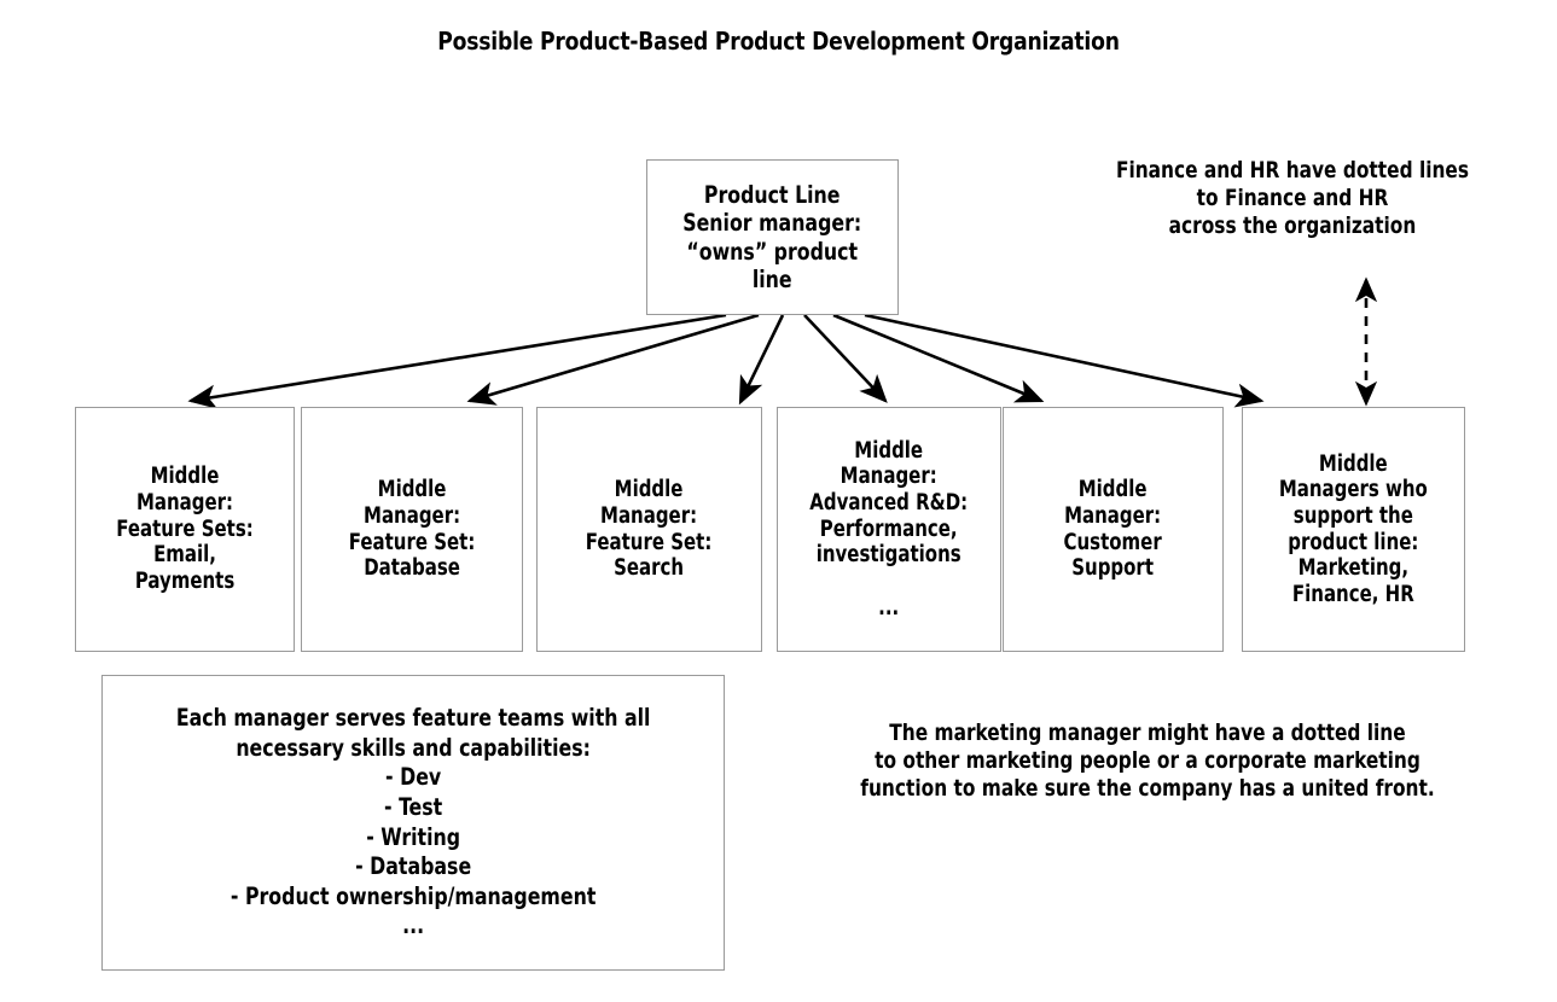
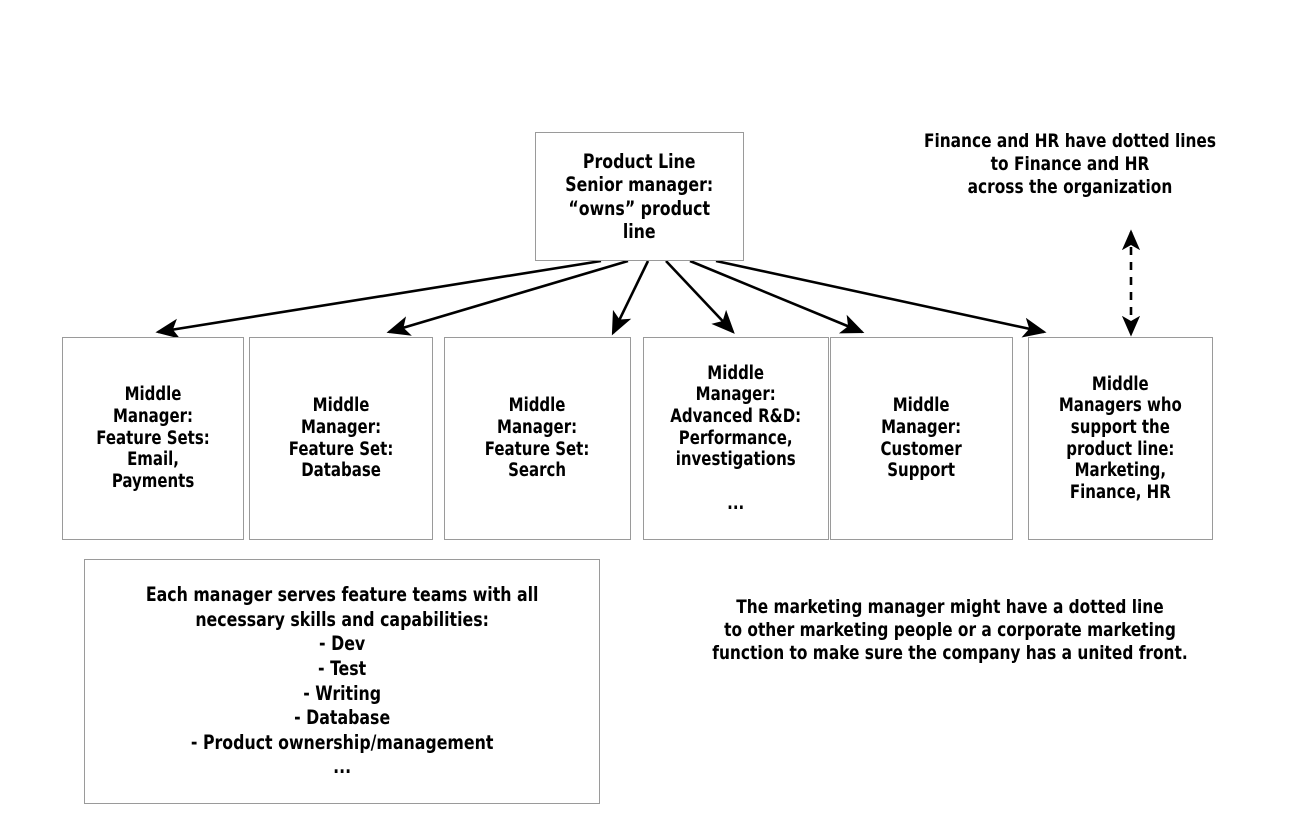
- Possible Product-Based Product Development Organization
  Product Line
  Senior manager:
  “owns” product
  line
  Middle
  Manager:
  Feature Sets:
  Email,
  Payments
  Middle
  Manager:
  Feature Set:
  Database
  Middle
  Manager:
  Feature Set:
  Search
  Middle
  Manager:
  Advanced R&D:
  Performance,
  investigations
  ...
  Middle
  Manager:
  Customer
  Support
  Middle
  Managers who
  support the
  product line:
  Marketing,
  Finance, HR
  Each manager serves feature teams with all
  necessary skills and capabilities:
  - Dev
  - Test
  - Writing
  - Database
  - Product ownership/management
  ...
  Finance and HR have dotted lines
  to Finance and HR
  across the organization
  The marketing manager might have a dotted line
  to other marketing people or a corporate marketing
  function to make sure the company has a united front.
